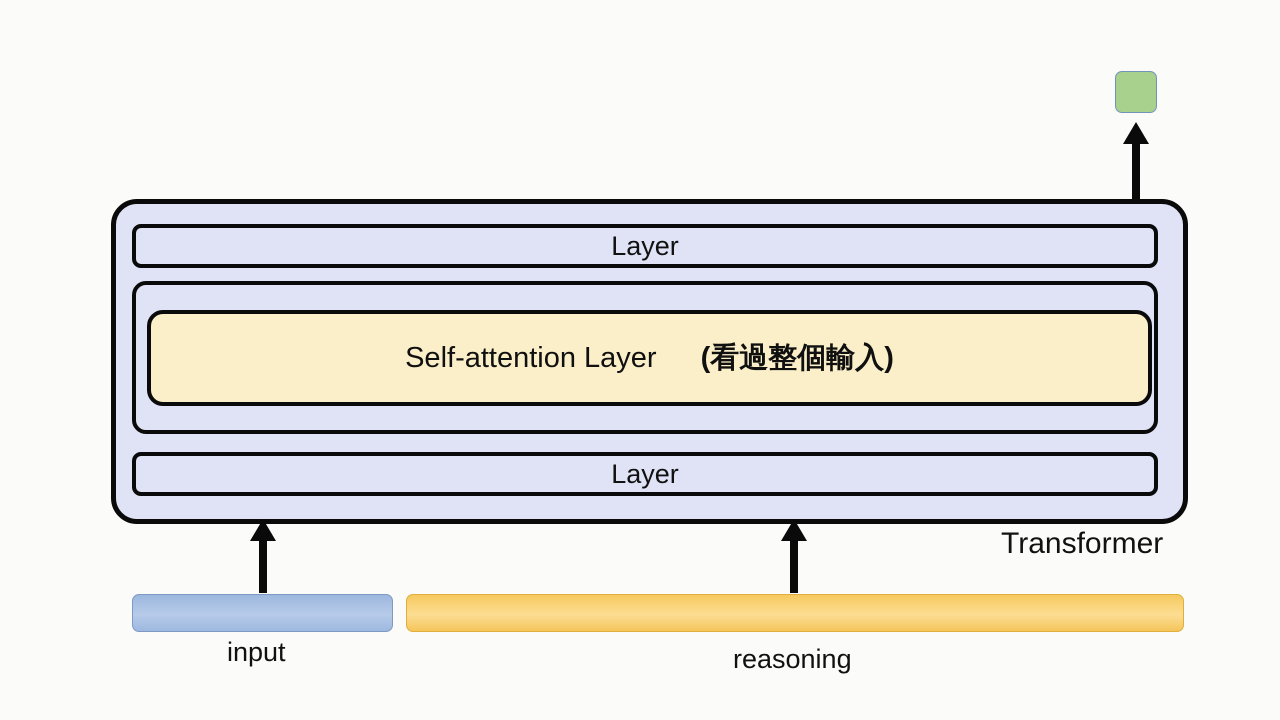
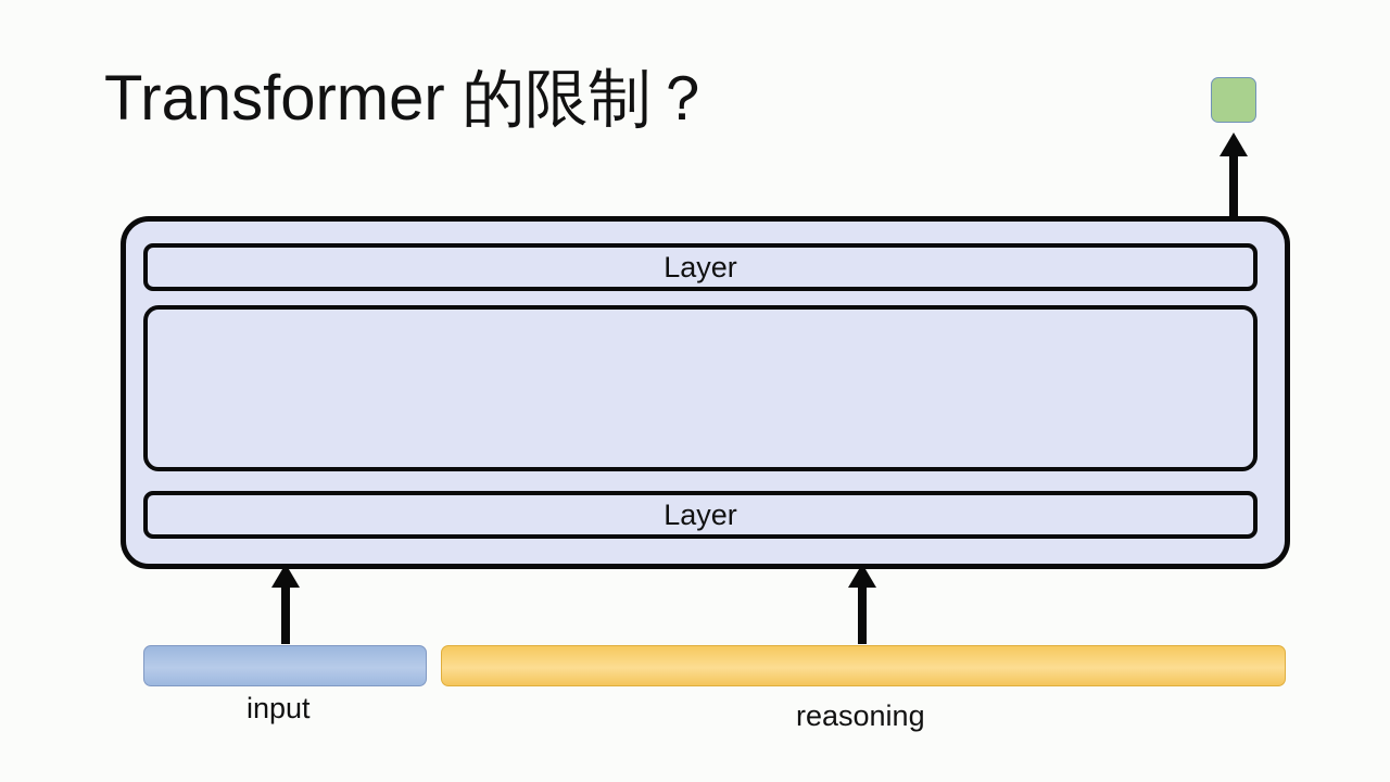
+ Transformer 的限制？
  Layer
- Self-attention Layer
- (看過整個輸入)
  Layer
- Transformer
  input
  reasoning
